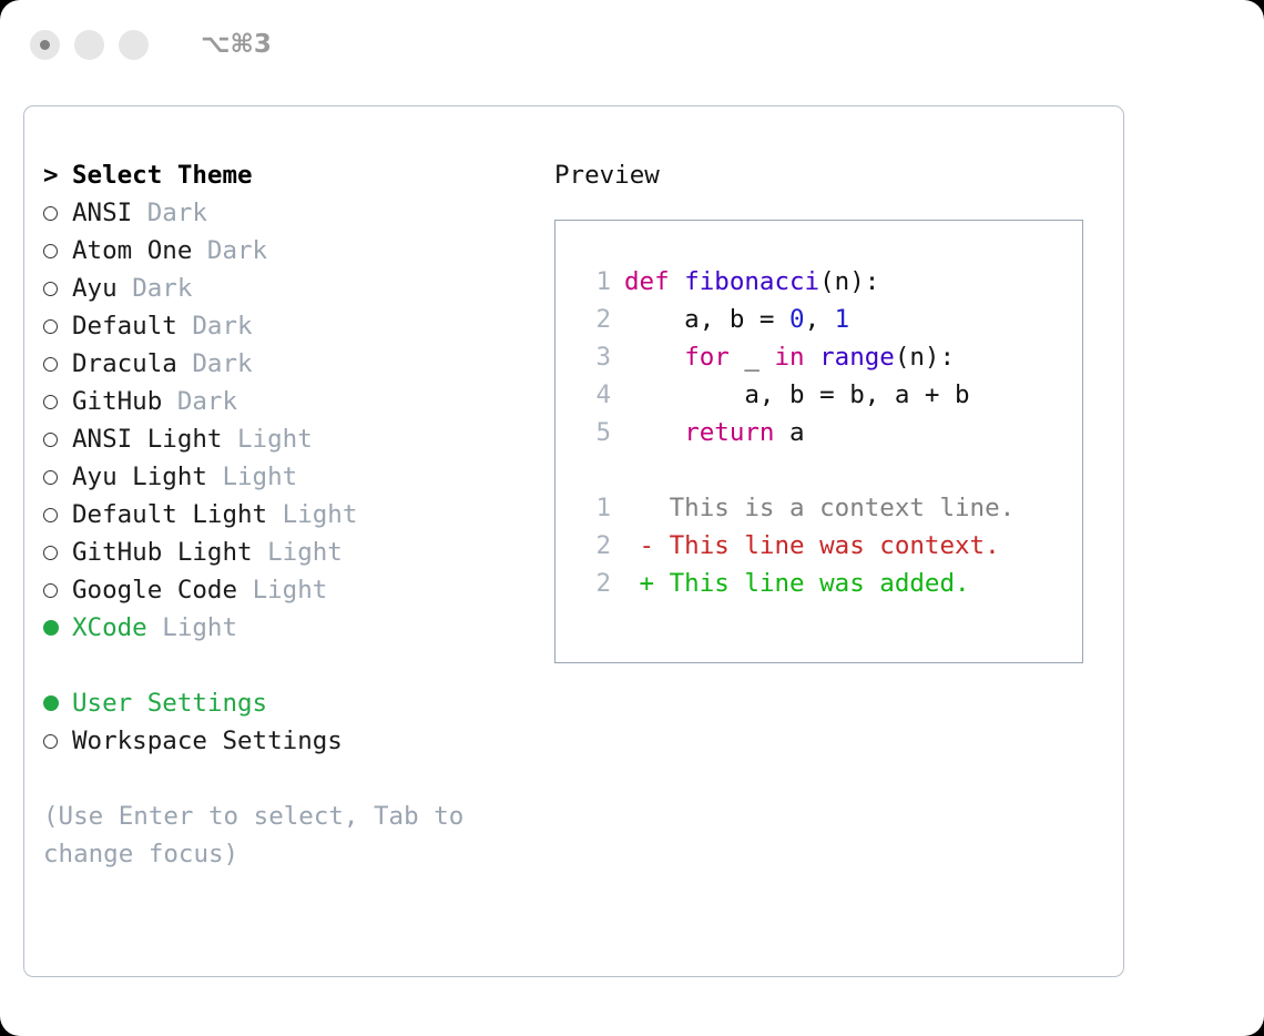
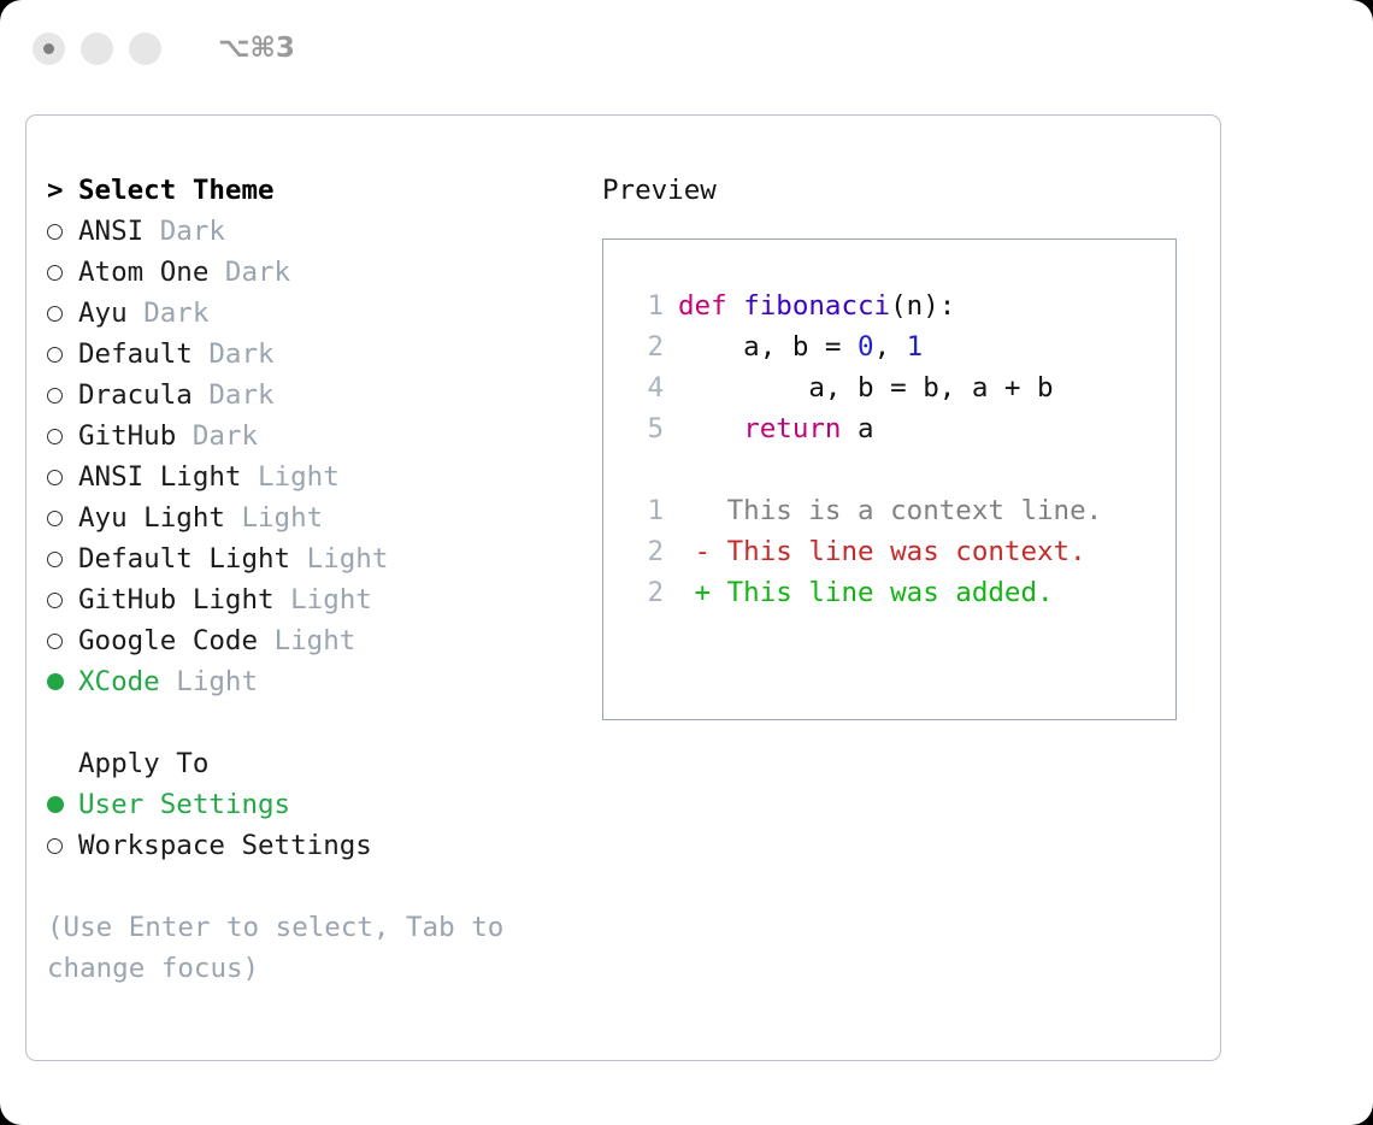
  ⌥⌘3
  >
  Select Theme
  ANSI
  Dark
  Atom One
  Dark
  Ayu
  Dark
  Default
  Dark
  Dracula
  Dark
  GitHub
  Dark
  ANSI Light
  Light
  Ayu Light
  Light
  Default Light
  Light
  GitHub Light
  Light
  Google Code
  Light
  XCode
  Light
+ Apply To
  User Settings
  Workspace Settings
  (Use Enter to select, Tab to
  change focus)
  Preview
  1
  def fibonacci(n):
  2
  a, b = 0, 1
- 3
- for _ in range(n):
  4
  a, b = b, a + b
  5
  return a
  1
  This is a context line.
  2
  - This line was context.
  2
  + This line was added.
